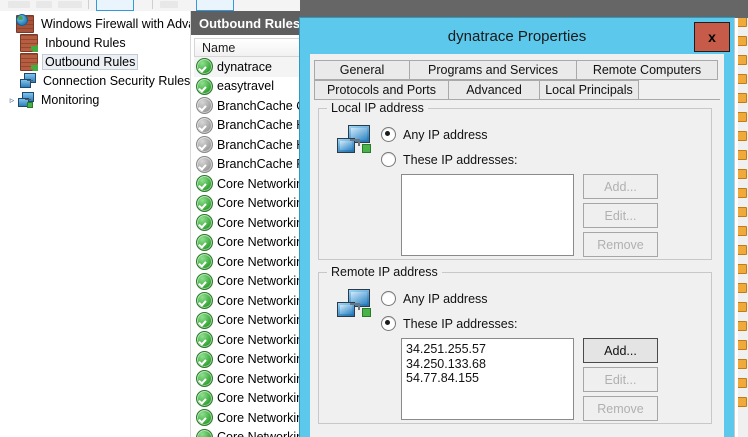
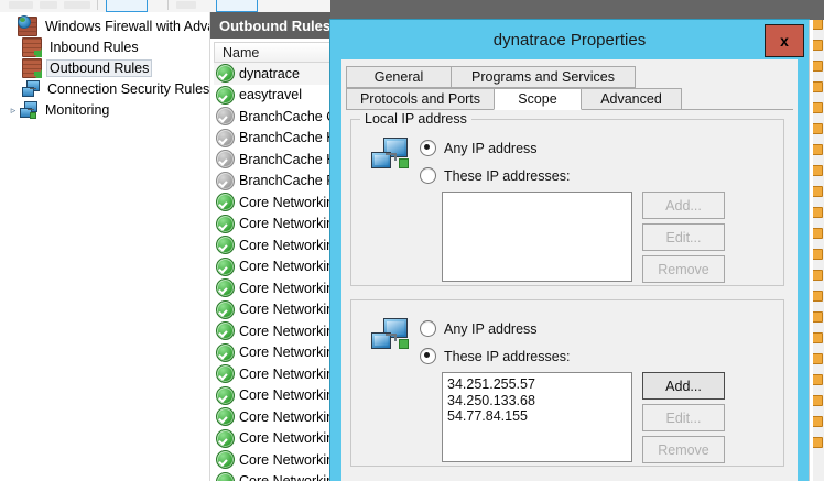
  Windows Firewall with Adv
  Inbound Rules
  Outbound Rules
  Connection Security Rules
  ▹
  Monitoring
  Outbound Rules
  Name
  dynatrace
  easytravel
  BranchCache
  BranchCache
  BranchCache
  BranchCache
  Core Networki
  Core Networki
  Core Networki
  Core Networki
  Core Networki
  Core Networki
  Core Networki
  Core Networki
  Core Networki
  Core Networki
  Core Networki
  Core Networki
  Core Networki
  dynatrace Properties
  x
  General
  Programs and Services
- Remote Computers
  Protocols and Ports
+ Scope
  Advanced
- Local Principals
  Local IP address
  Any IP address
  These IP addresses:
  Add...
  Edit...
  Remove
- Remote IP address
  Any IP address
  These IP addresses:
  34.251.255.57
  34.250.133.68
  54.77.84.155
  Add...
  Edit...
  Remove
